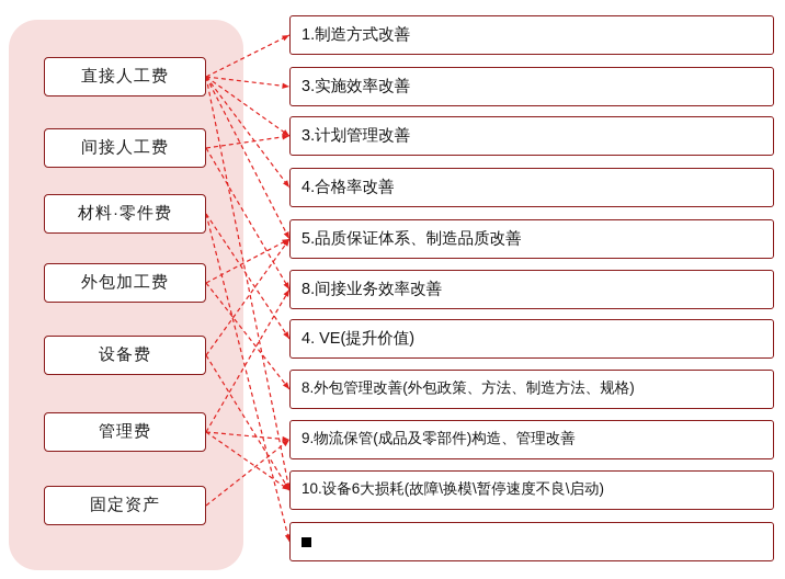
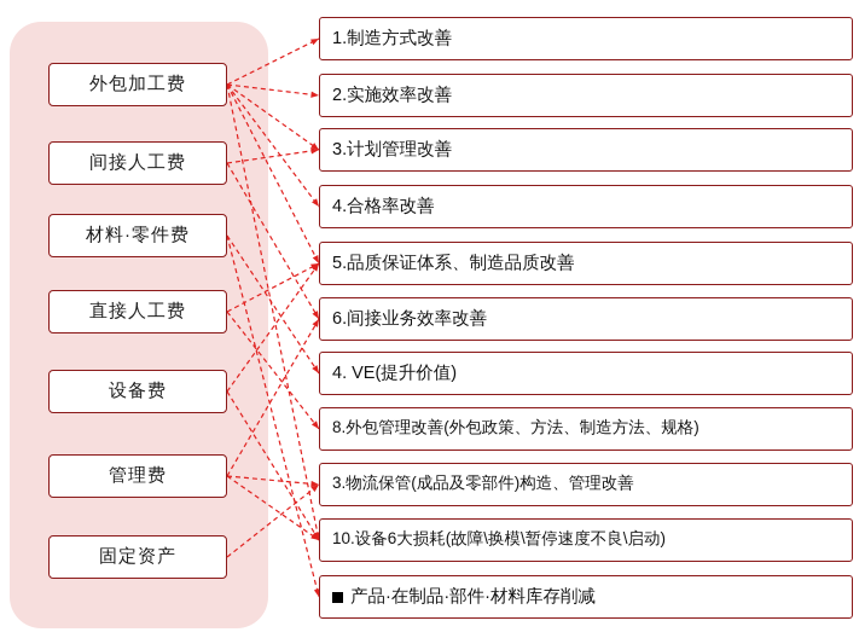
- 直接人工费
+ 外包加工费
  间接人工费
  材料·零件费
- 外包加工费
+ 直接人工费
  设备费
  管理费
  固定资产
  1.制造方式改善
- 3.实施效率改善
+ 2.实施效率改善
  3.计划管理改善
  4.合格率改善
  5.品质保证体系、制造品质改善
- 8.间接业务效率改善
+ 6.间接业务效率改善
  4. VE(提升价值)
  8.外包管理改善(外包政策、方法、制造方法、规格)
- 9.物流保管(成品及零部件)构造、管理改善
+ 3.物流保管(成品及零部件)构造、管理改善
  10.设备6大损耗(故障\换模\暂停速度不良\启动)
+ 产品·在制品·部件·材料库存削减
